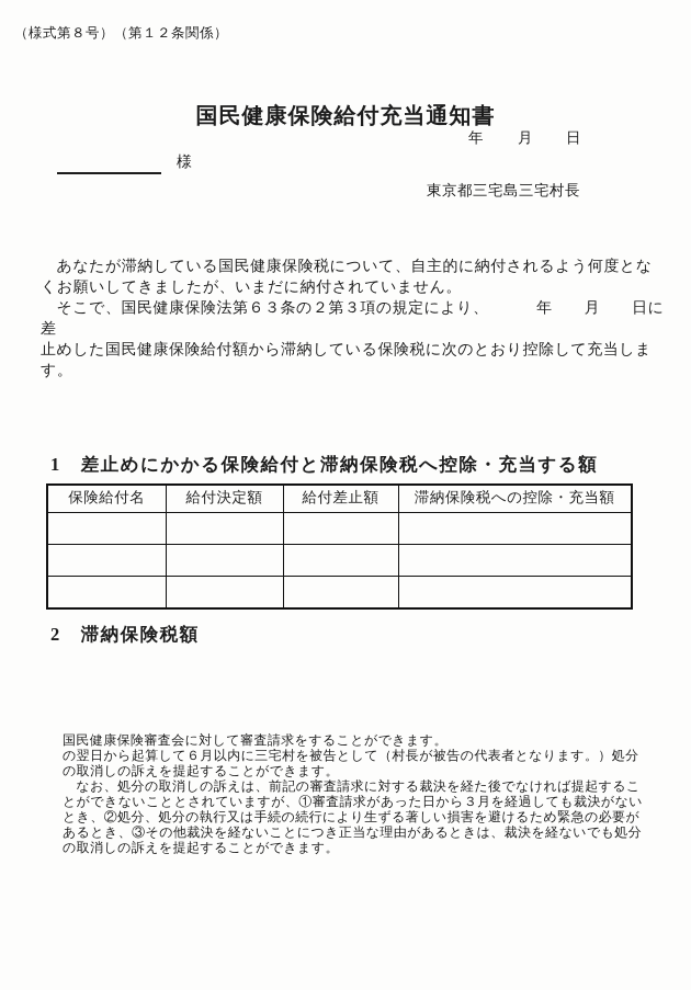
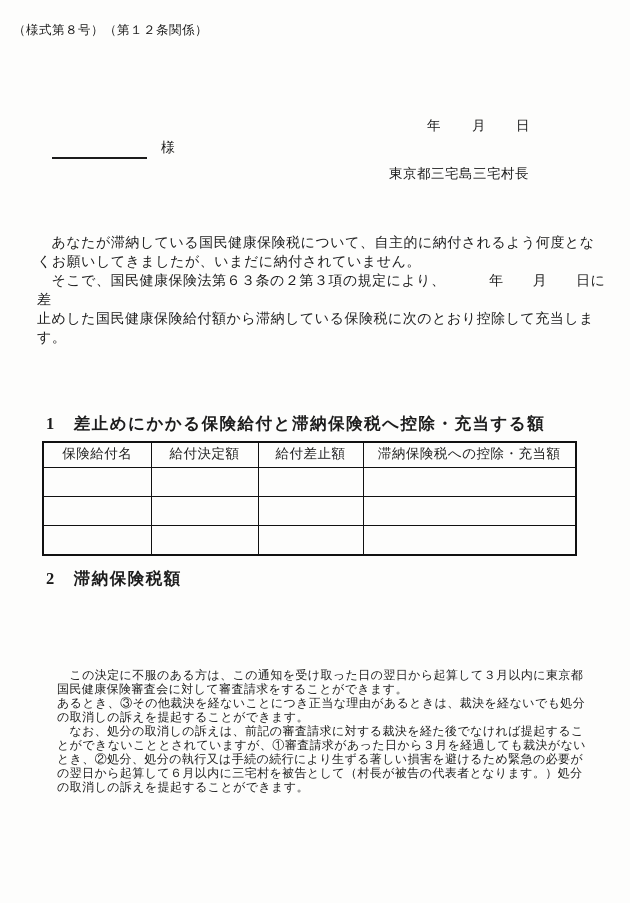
  （様式第８号）（第１２条関係）
- 国民健康保険給付充当通知書
  年
  月
  日
  様
  東京都三宅島三宅村長
  あなたが滞納している国民健康保険税について、自主的に納付されるよう何度とな
  くお願いしてきましたが、いまだに納付されていません。
  そこで、国民健康保険法第６３条の２第３項の規定により、 年 月 日に差
  止めした国民健康保険給付額から滞納している保険税に次のとおり控除して充当しま
  す。
  1 差止めにかかる保険給付と滞納保険税へ控除・充当する額
  保険給付名	給付決定額	給付差止額	滞納保険税への控除・充当額
  2 滞納保険税額
+ この決定に不服のある方は、この通知を受け取った日の翌日から起算して３月以内に東京都
  国民健康保険審査会に対して審査請求をすることができます。
- の翌日から起算して６月以内に三宅村を被告として（村長が被告の代表者となります。）処分
+ あるとき、③その他裁決を経ないことにつき正当な理由があるときは、裁決を経ないでも処分
  の取消しの訴えを提起することができます。
  なお、処分の取消しの訴えは、前記の審査請求に対する裁決を経た後でなければ提起するこ
  とができないこととされていますが、①審査請求があった日から３月を経過しても裁決がない
  とき、②処分、処分の執行又は手続の続行により生ずる著しい損害を避けるため緊急の必要が
- あるとき、③その他裁決を経ないことにつき正当な理由があるときは、裁決を経ないでも処分
+ の翌日から起算して６月以内に三宅村を被告として（村長が被告の代表者となります。）処分
  の取消しの訴えを提起することができます。
